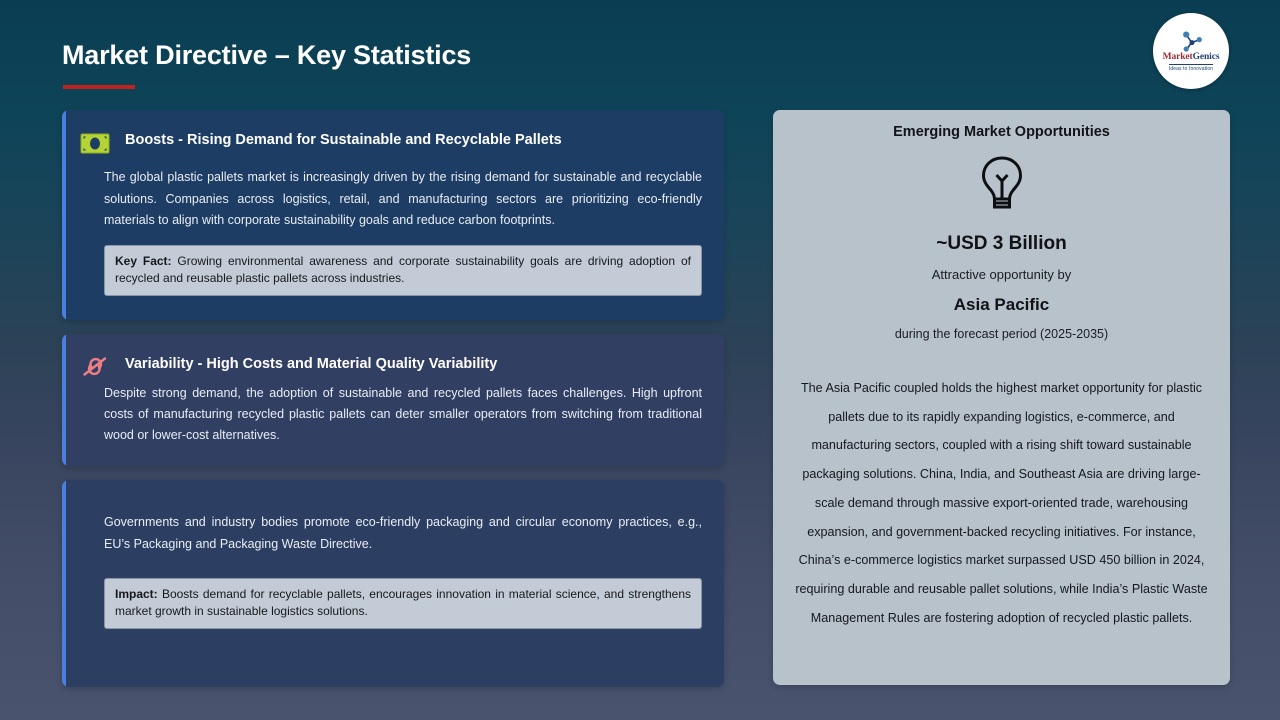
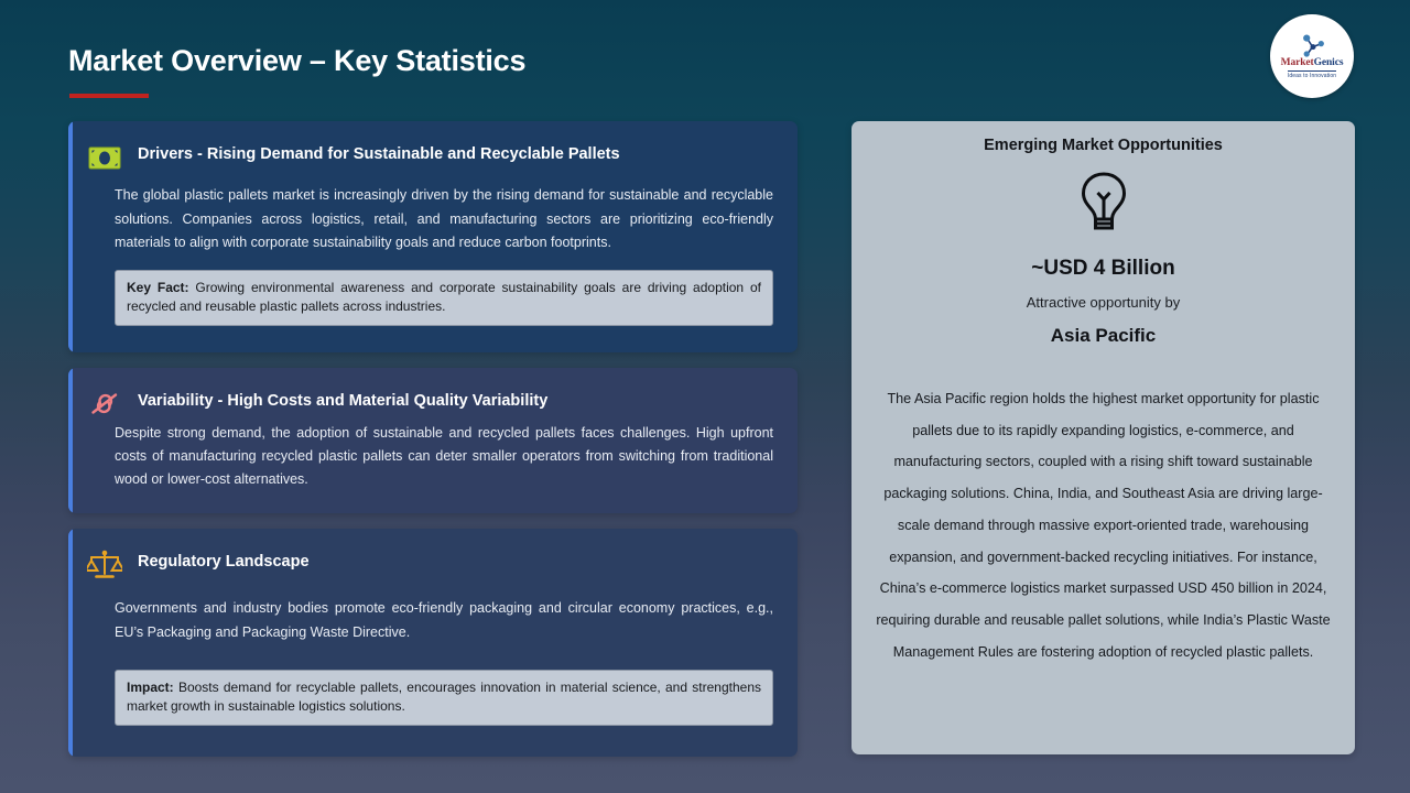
- Market Directive – Key Statistics
+ Market Overview – Key Statistics
  MarketGenics
- Boosts - Rising Demand for Sustainable and Recyclable Pallets
+ Drivers - Rising Demand for Sustainable and Recyclable Pallets
  The global plastic pallets market is increasingly driven by the rising demand for sustainable and recyclable solutions. Companies across logistics, retail, and manufacturing sectors are prioritizing eco-friendly materials to align with corporate sustainability goals and reduce carbon footprints.
  Key Fact: Growing environmental awareness and corporate sustainability goals are driving adoption of recycled and reusable plastic pallets across industries.
  Variability - High Costs and Material Quality Variability
  Despite strong demand, the adoption of sustainable and recycled pallets faces challenges. High upfront costs of manufacturing recycled plastic pallets can deter smaller operators from switching from traditional wood or lower-cost alternatives.
+ Regulatory Landscape
  Governments and industry bodies promote eco-friendly packaging and circular economy practices, e.g., EU’s Packaging and Packaging Waste Directive.
  Impact: Boosts demand for recyclable pallets, encourages innovation in material science, and strengthens market growth in sustainable logistics solutions.
  Emerging Market Opportunities
- ~USD 3 Billion
+ ~USD 4 Billion
  Attractive opportunity by
  Asia Pacific
- during the forecast period (2025-2035)
- The Asia Pacific coupled holds the highest market opportunity for plastic pallets due to its rapidly expanding logistics, e-commerce, and manufacturing sectors, coupled with a rising shift toward sustainable packaging solutions. China, India, and Southeast Asia are driving large-scale demand through massive export-oriented trade, warehousing expansion, and government-backed recycling initiatives. For instance, China’s e-commerce logistics market surpassed USD 450 billion in 2024, requiring durable and reusable pallet solutions, while India’s Plastic Waste Management Rules are fostering adoption of recycled plastic pallets.
+ The Asia Pacific region holds the highest market opportunity for plastic pallets due to its rapidly expanding logistics, e-commerce, and manufacturing sectors, coupled with a rising shift toward sustainable packaging solutions. China, India, and Southeast Asia are driving large-scale demand through massive export-oriented trade, warehousing expansion, and government-backed recycling initiatives. For instance, China’s e-commerce logistics market surpassed USD 450 billion in 2024, requiring durable and reusable pallet solutions, while India’s Plastic Waste Management Rules are fostering adoption of recycled plastic pallets.
